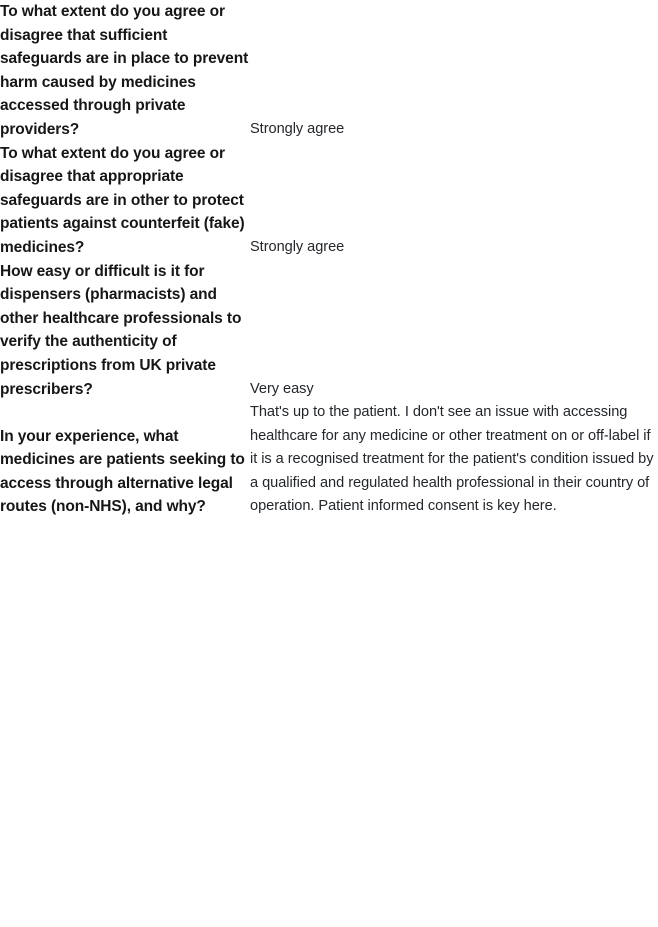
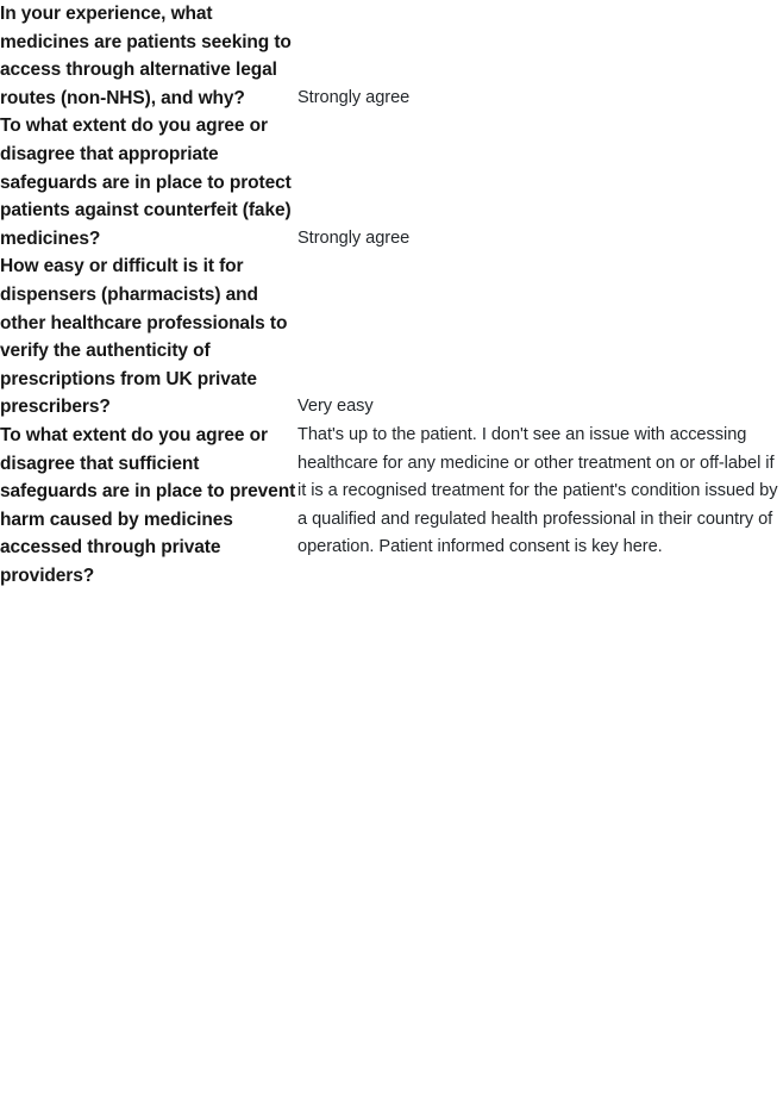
- To what extent do you agree or disagree that sufficient safeguards are in place to prevent harm caused by medicines accessed through private providers?	Strongly agree
+ In your experience, what medicines are patients seeking to access through alternative legal routes (non-NHS), and why?	Strongly agree
- To what extent do you agree or disagree that appropriate safeguards are in other to protect patients against counterfeit (fake) medicines?	Strongly agree
+ To what extent do you agree or disagree that appropriate safeguards are in place to protect patients against counterfeit (fake) medicines?	Strongly agree
  How easy or difficult is it for dispensers (pharmacists) and other healthcare professionals to verify the authenticity of prescriptions from UK private prescribers?	Very easy
- In your experience, what medicines are patients seeking to access through alternative legal routes (non-NHS), and why?	That's up to the patient. I don't see an issue with accessing healthcare for any medicine or other treatment on or off-label if it is a recognised treatment for the patient's condition issued by a qualified and regulated health professional in their country of operation. Patient informed consent is key here.
+ To what extent do you agree or disagree that sufficient safeguards are in place to prevent harm caused by medicines accessed through private providers?	That's up to the patient. I don't see an issue with accessing healthcare for any medicine or other treatment on or off-label if it is a recognised treatment for the patient's condition issued by a qualified and regulated health professional in their country of operation. Patient informed consent is key here.
